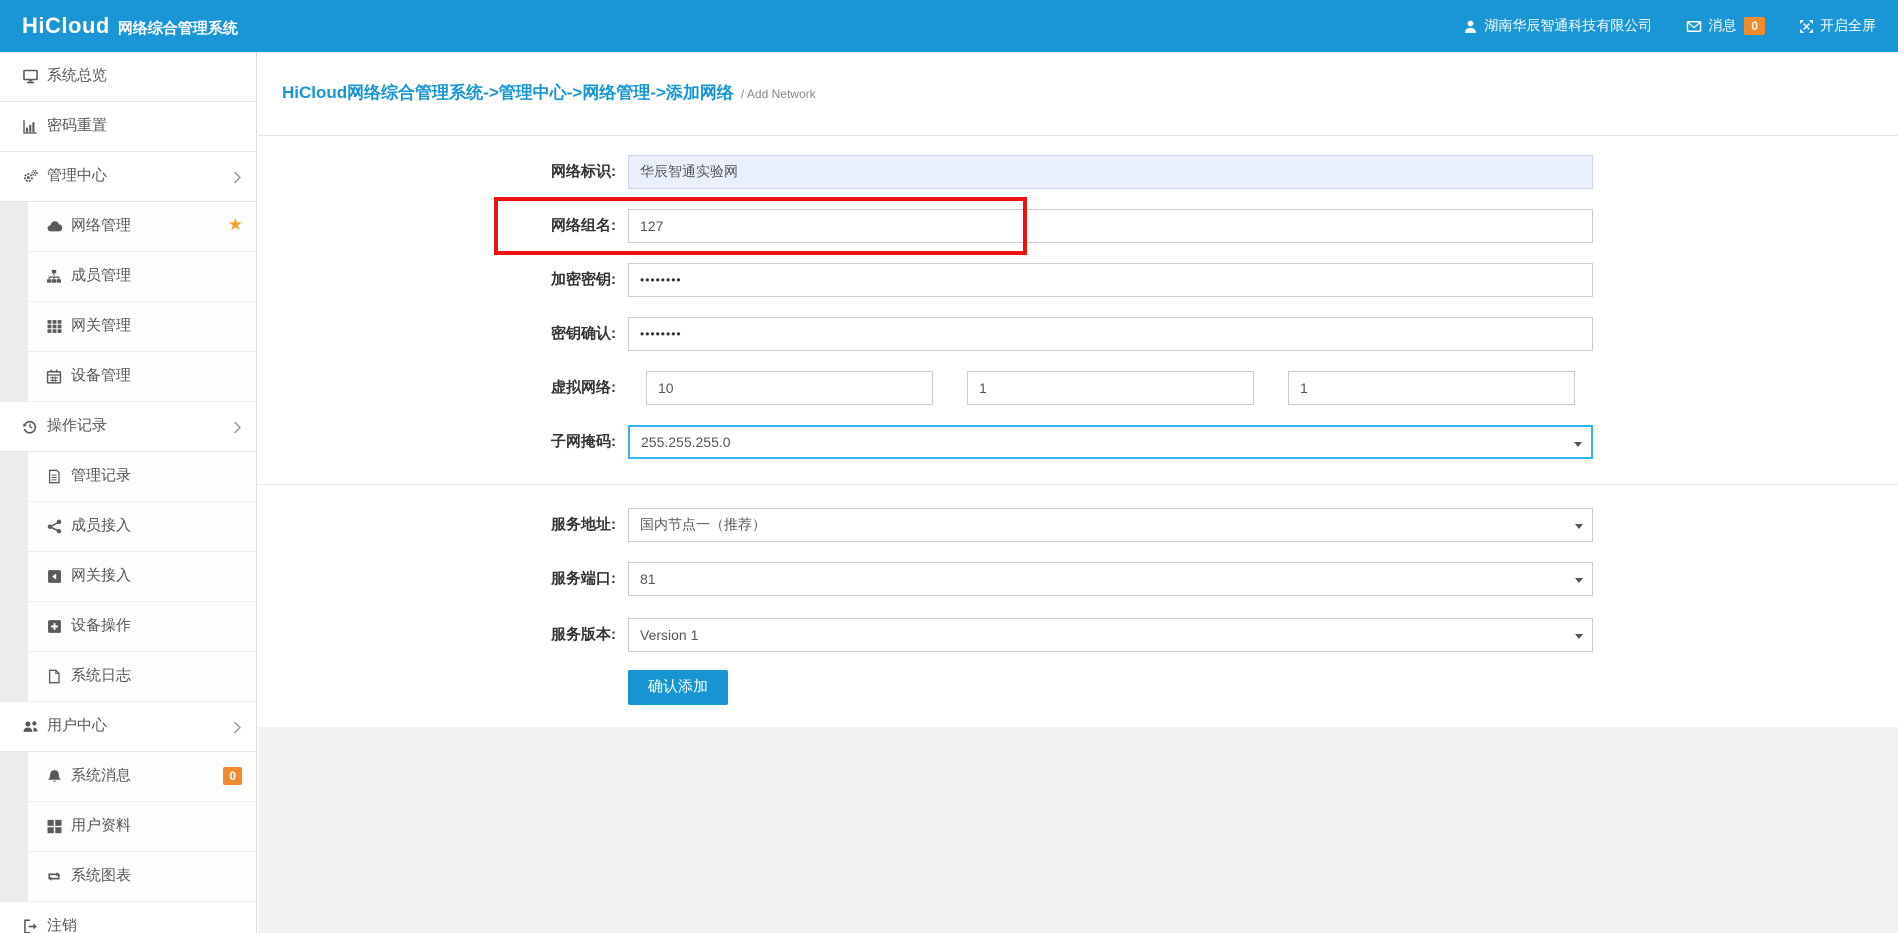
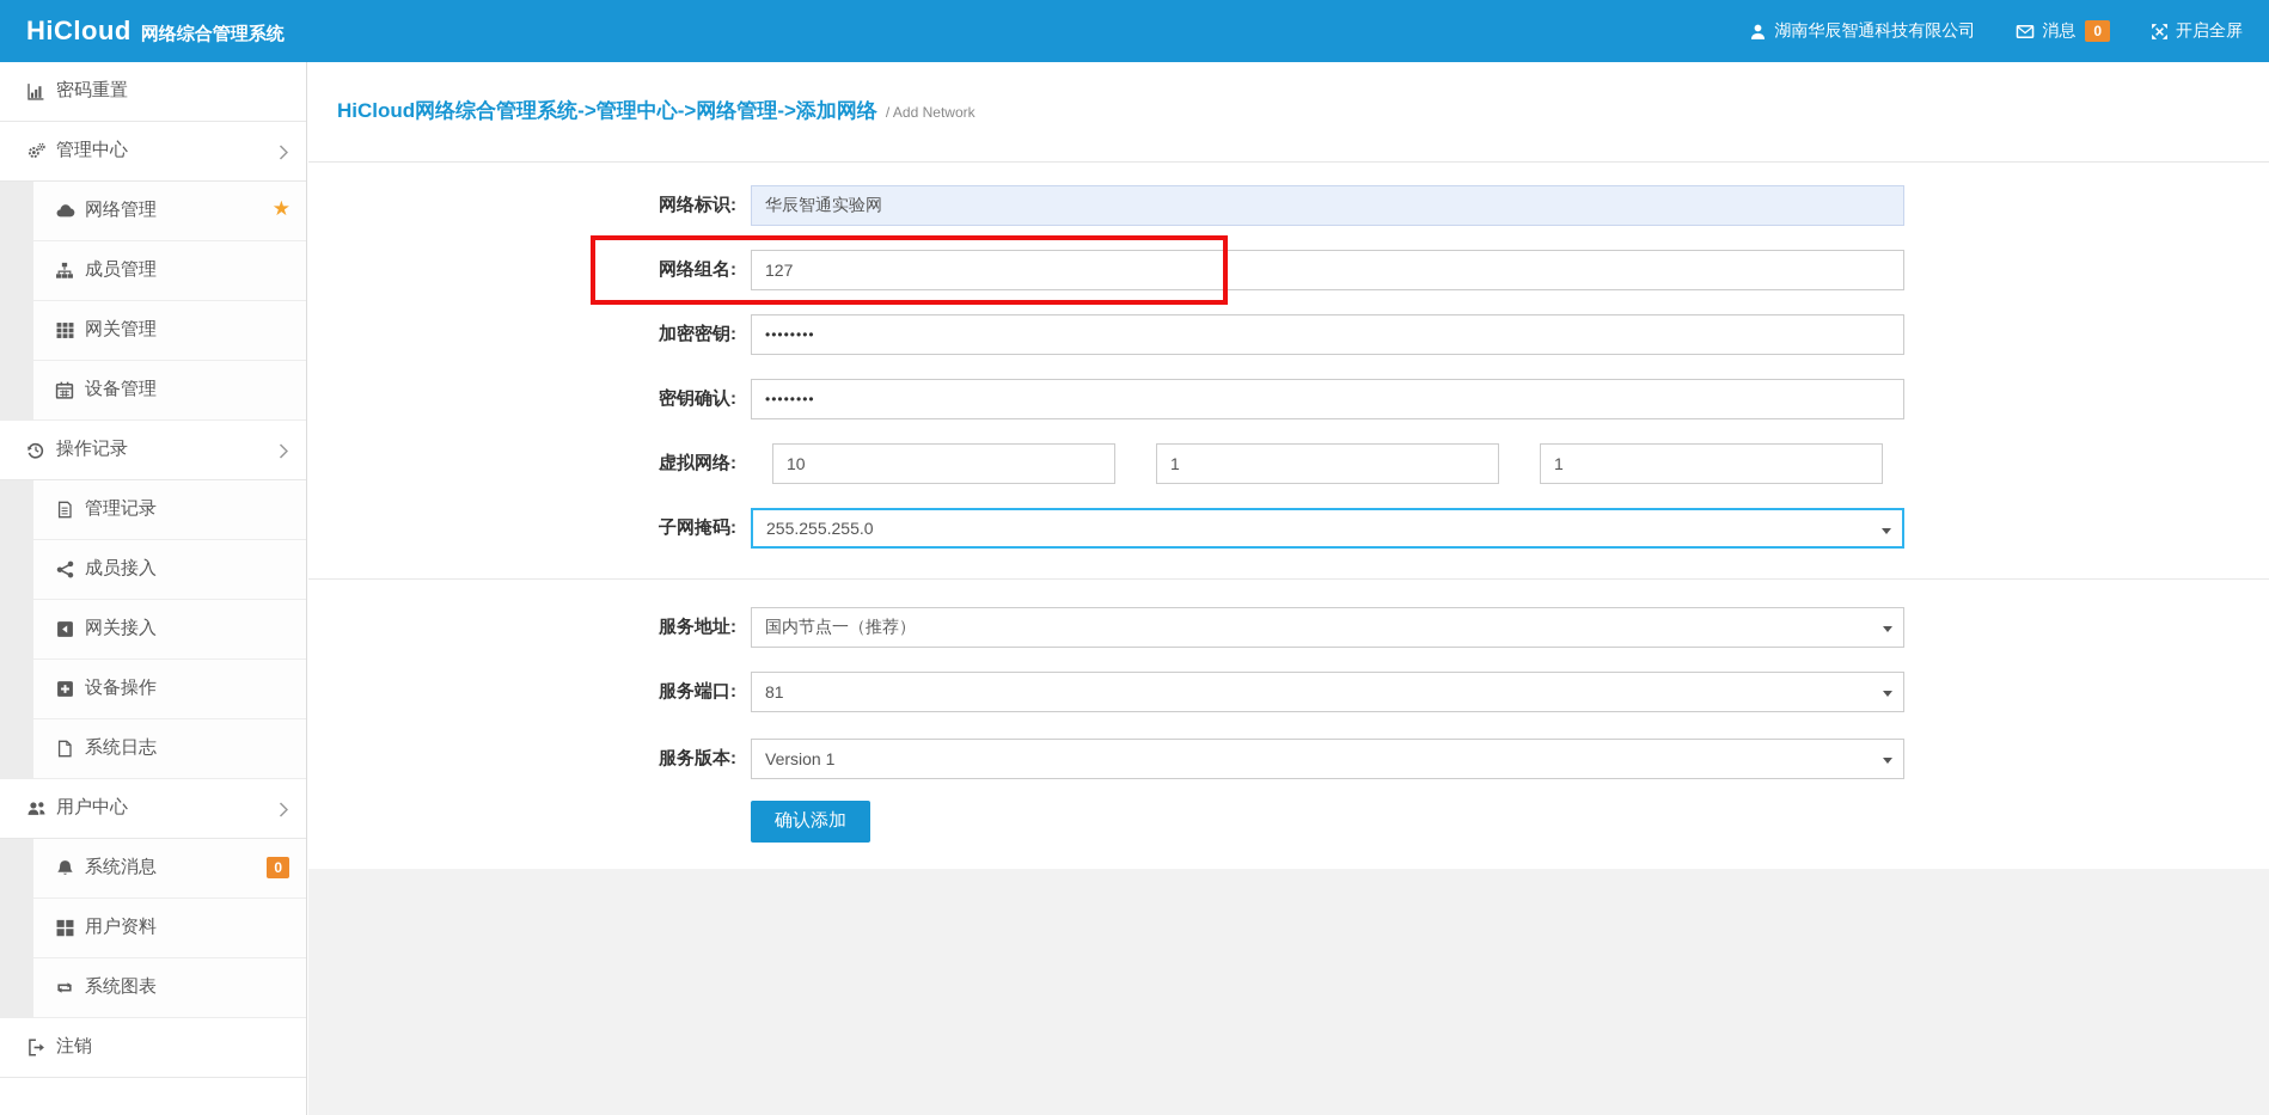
  HiCloud
  网络综合管理系统
  湖南华辰智通科技有限公司
  消息
  0
  开启全屏
- 系统总览
  密码重置
  管理中心
  网络管理
  ★
  成员管理
  网关管理
  设备管理
  操作记录
  管理记录
  成员接入
  网关接入
  设备操作
  系统日志
  用户中心
  系统消息
  0
  用户资料
  系统图表
  注销
  HiCloud网络综合管理系统->管理中心->网络管理->添加网络
  / Add Network
  网络标识:
  华辰智通实验网
  网络组名:
  127
  加密密钥:
  ••••••••
  密钥确认:
  ••••••••
  虚拟网络:
  10
  1
  1
  子网掩码:
  255.255.255.0
  服务地址:
  国内节点一（推荐）
  服务端口:
  81
  服务版本:
  Version 1
  确认添加
